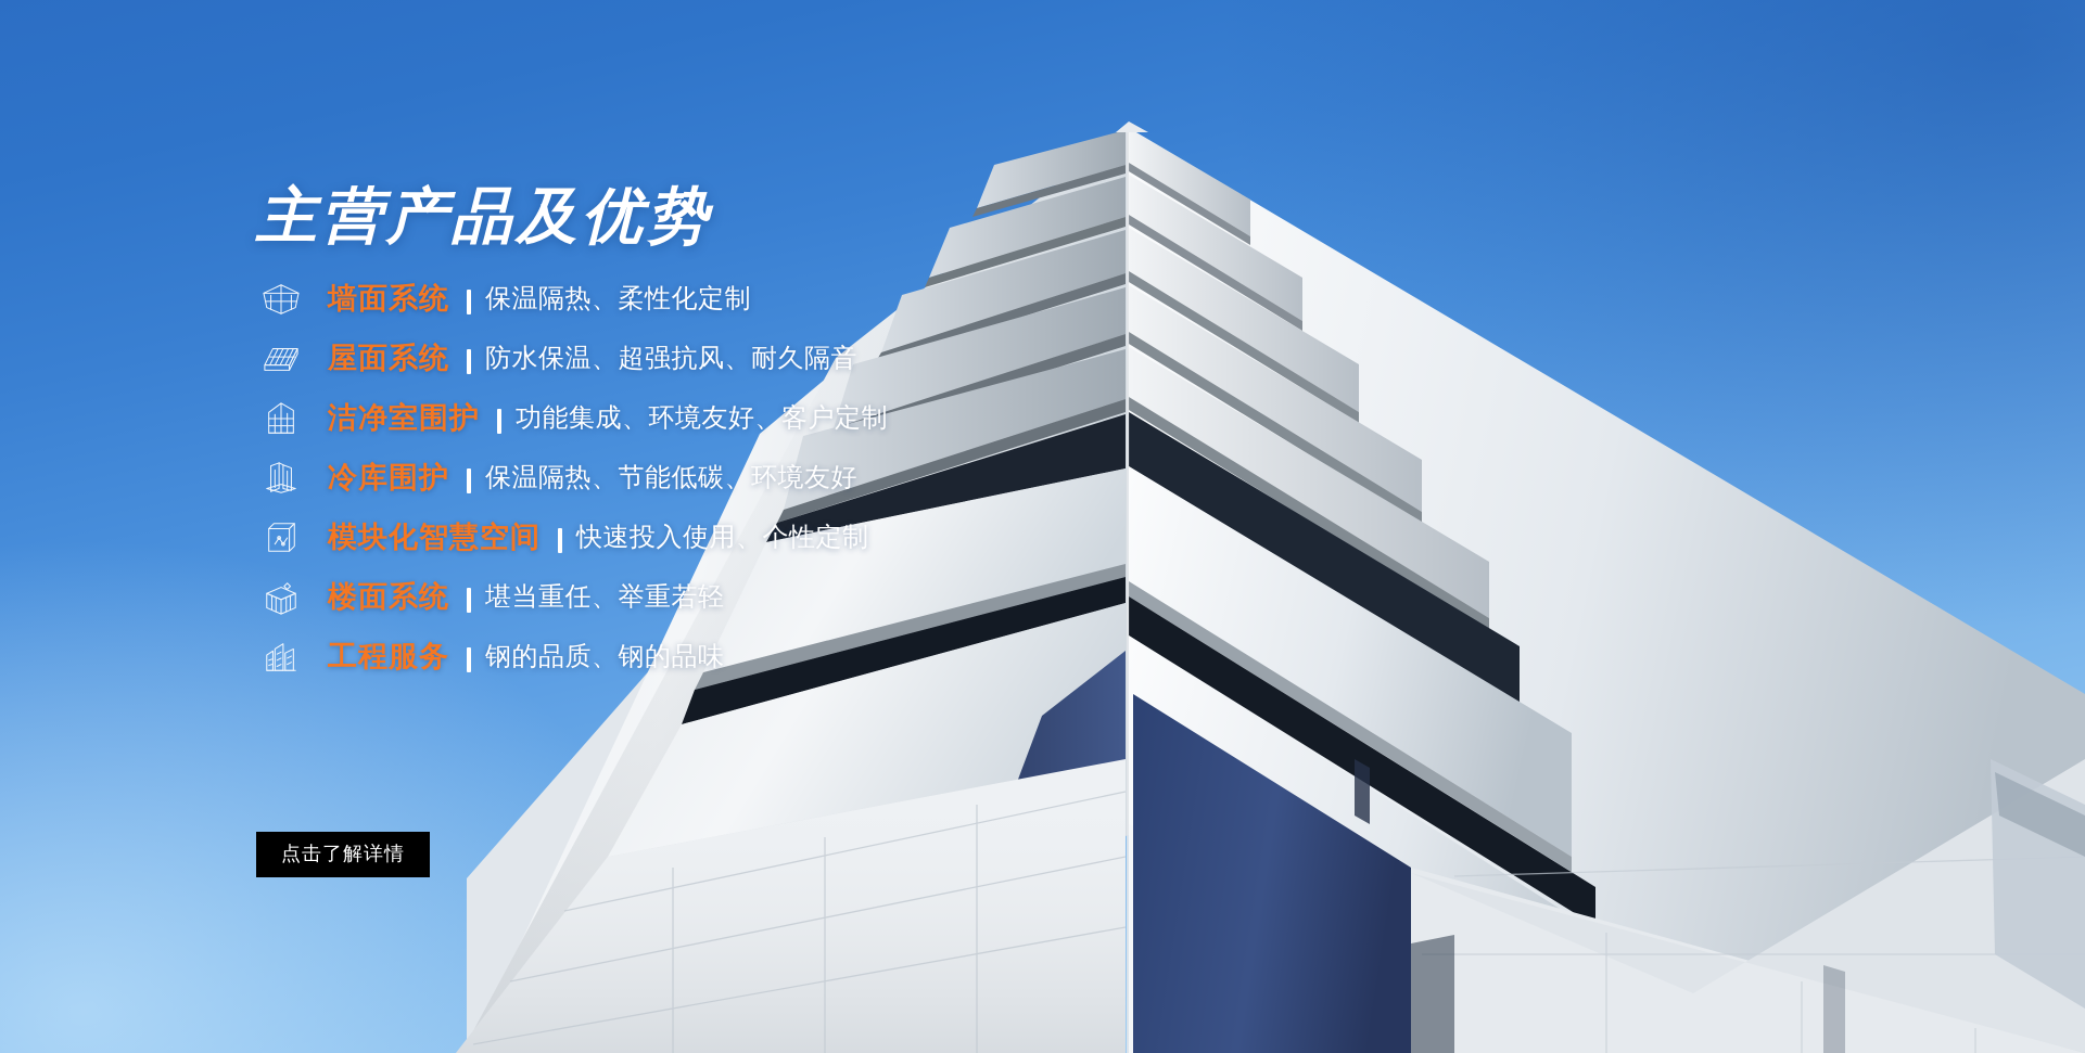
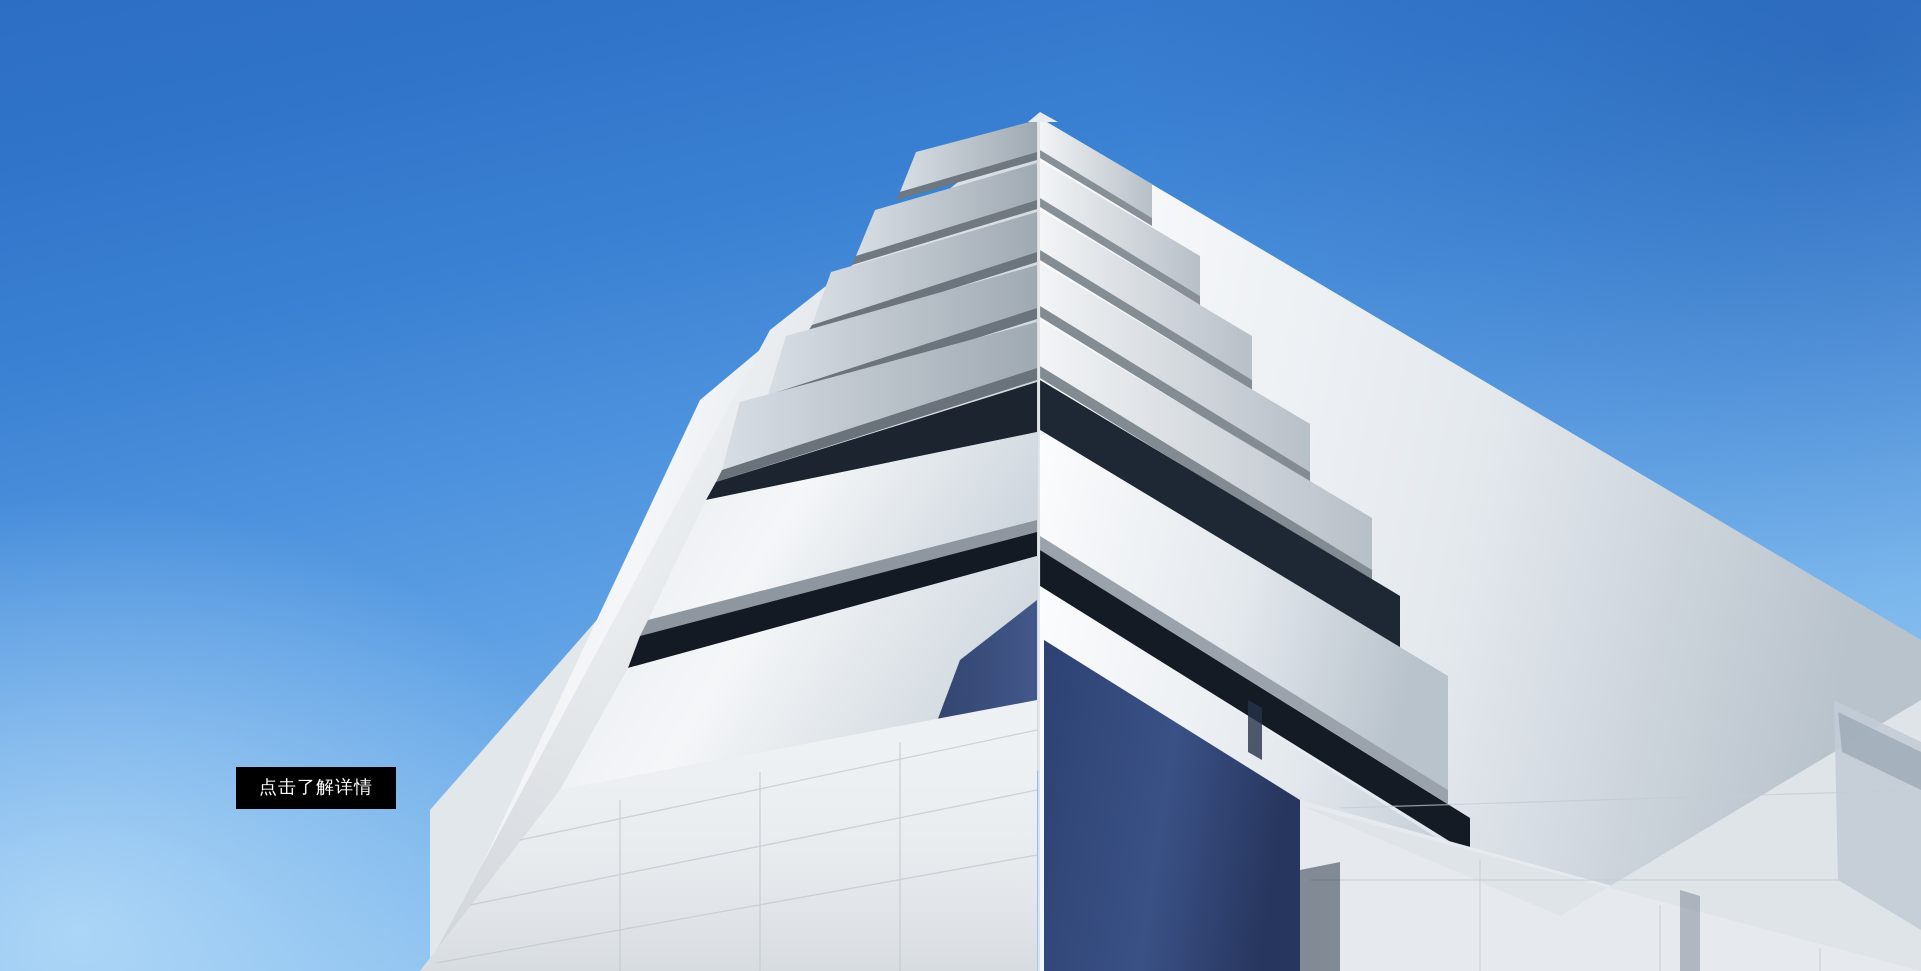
- 主营产品及优势
- 墙面系统
- 保温隔热、柔性化定制
- 屋面系统
- 防水保温、超强抗风、耐久隔音
- 洁净室围护
- 功能集成、环境友好、客户定制
- 冷库围护
- 保温隔热、节能低碳、环境友好
- 模块化智慧空间
- 快速投入使用、个性定制
- 楼面系统
- 堪当重任、举重若轻
- 工程服务
- 钢的品质、钢的品味
  点击了解详情
